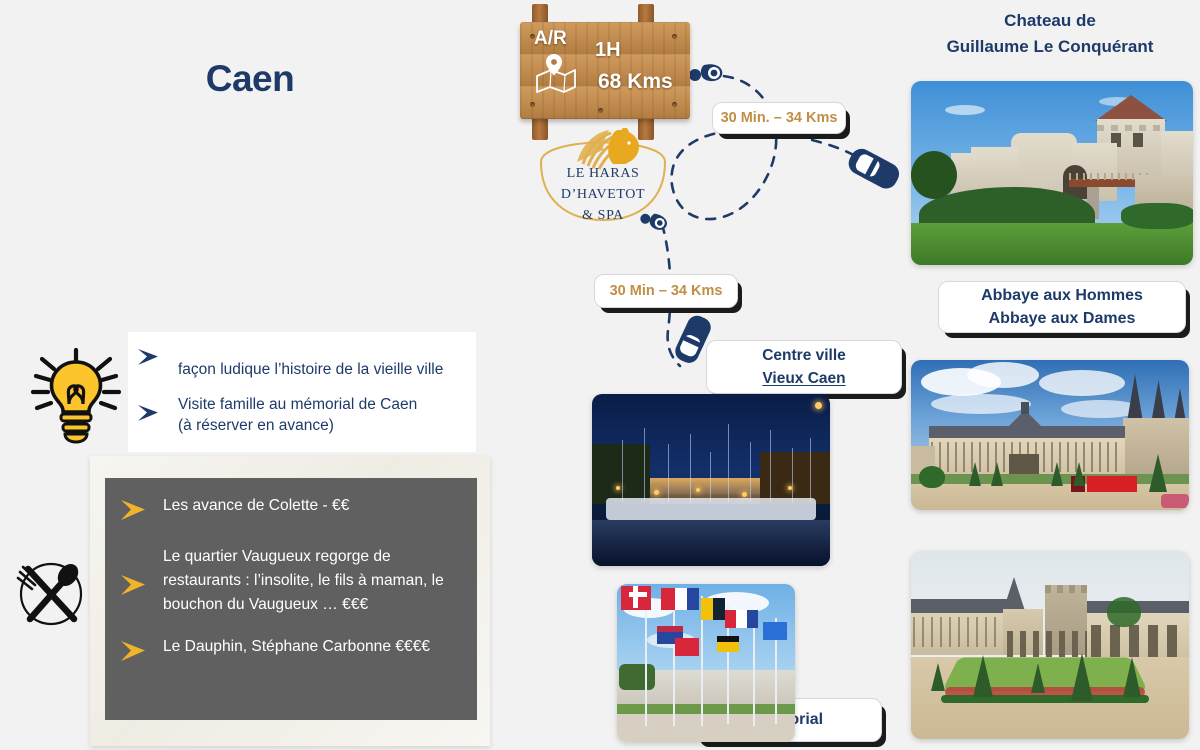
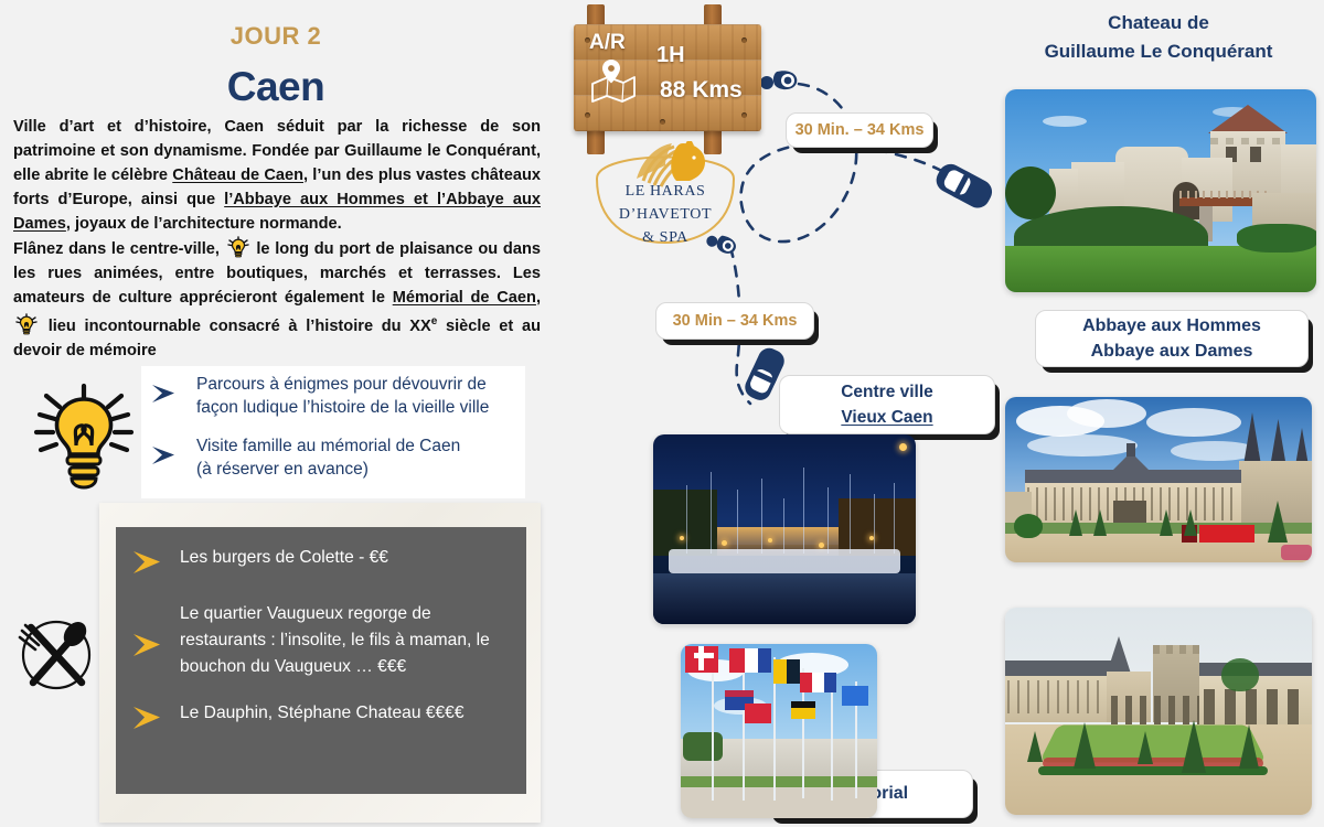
+ JOUR 2
  Caen
+ Ville d’art et d’histoire, Caen séduit par la richesse de son patrimoine et son dynamisme. Fondée par Guillaume le Conquérant, elle abrite le célèbre Château de Caen, l’un des plus vastes châteaux forts d’Europe, ainsi que l’Abbaye aux Hommes et l’Abbaye aux Dames, joyaux de l’architecture normande.
+ Flânez dans le centre-ville, le long du port de plaisance ou dans les rues animées, entre boutiques, marchés et terrasses. Les amateurs de culture apprécieront également le Mémorial de Caen, lieu incontournable consacré à l’histoire du XXe siècle et au devoir de mémoire
+ Parcours à énigmes pour dévouvrir de
  façon ludique l’histoire de la vieille ville
  Visite famille au mémorial de Caen
  (à réserver en avance)
- Les avance de Colette - €€
+ Les burgers de Colette - €€
  Le quartier Vaugueux regorge de restaurants : l’insolite, le fils à maman, le bouchon du Vaugueux … €€€
- Le Dauphin, Stéphane Carbonne €€€€
+ Le Dauphin, Stéphane Chateau €€€€
  A/R
  1H
- 68 Kms
+ 88 Kms
  LE HARAS
  D’HAVETOT
  & SPA
  30 Min. – 34 Kms
  30 Min – 34 Kms
  Centre ville
  Vieux Caen
  Abbaye aux Hommes
  Abbaye aux Dames
  Chateau de
  Guillaume Le Conquérant
